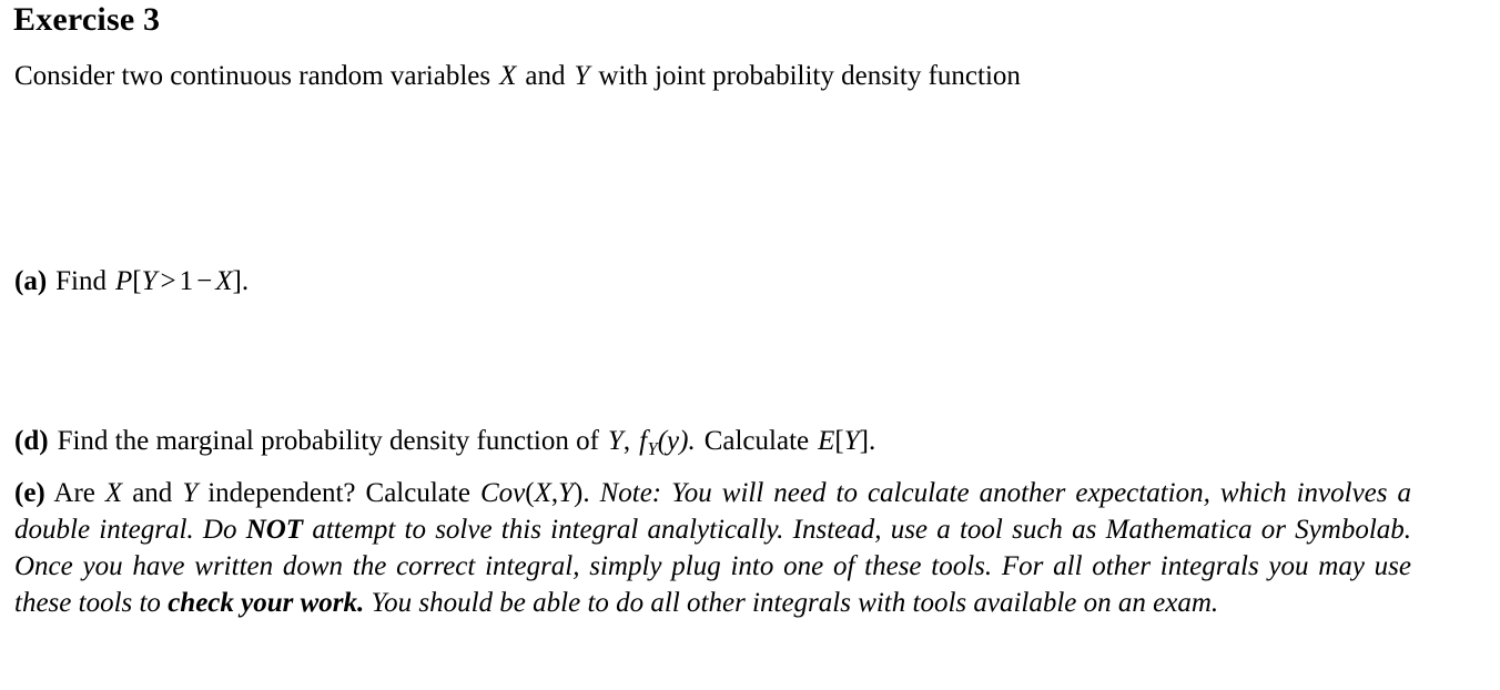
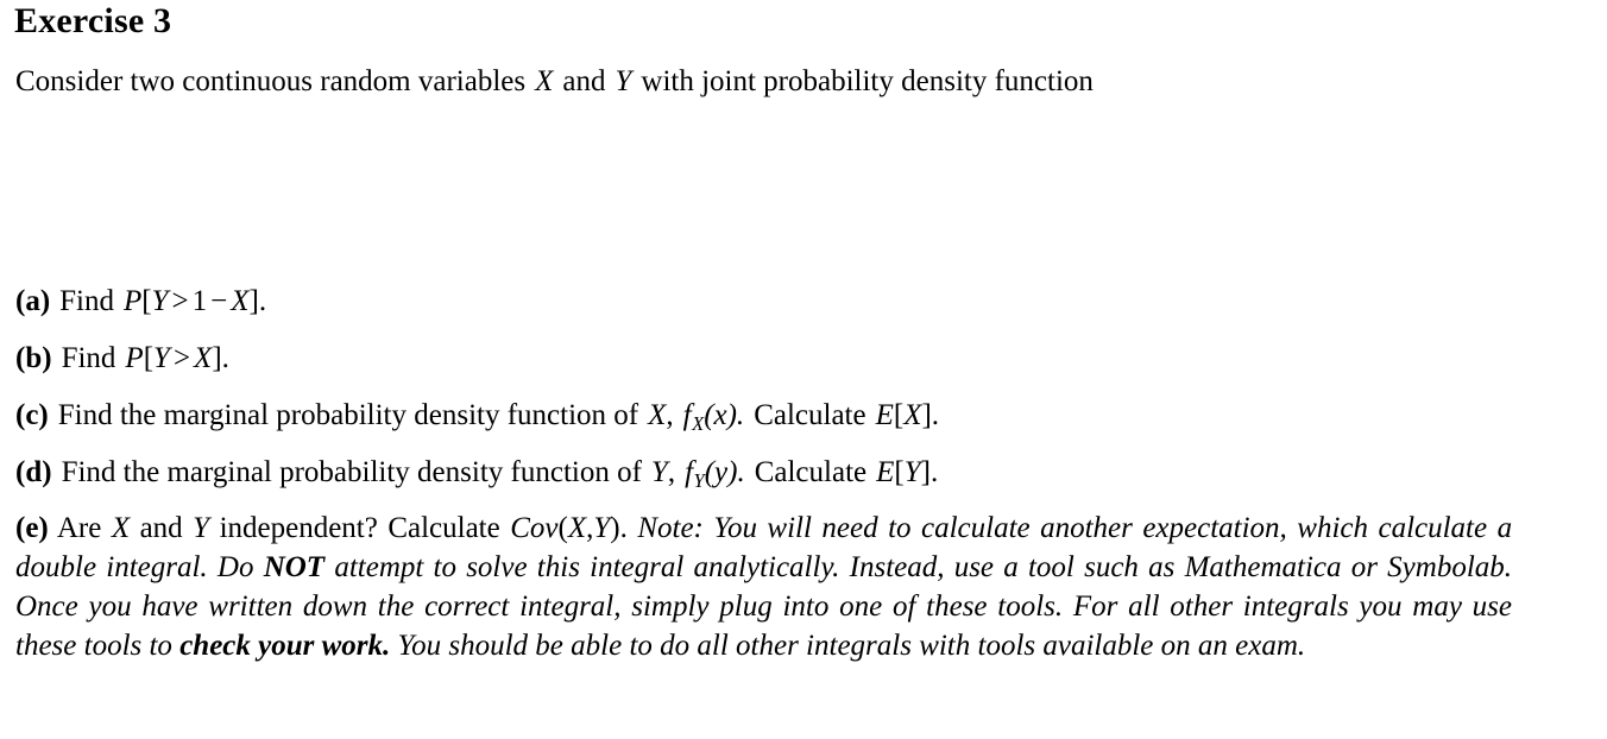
  Exercise 3
  Consider two continuous random variables X and Y with joint probability density function
  (a) Find P[Y>1−X].
+ (b) Find P[Y>X].
+ (c) Find the marginal probability density function of X, fX(x). Calculate E[X].
  (d) Find the marginal probability density function of Y, fY(y). Calculate E[Y].
- (e) Are X and Y independent? Calculate Cov(X,Y). Note: You will need to calculate another expectation, which involves a double integral. Do NOT attempt to solve this integral analytically. Instead, use a tool such as Mathematica or Symbolab. Once you have written down the correct integral, simply plug into one of these tools. For all other integrals you may use these tools to check your work. You should be able to do all other integrals with tools available on an exam.
+ (e) Are X and Y independent? Calculate Cov(X,Y). Note: You will need to calculate another expectation, which calculate a double integral. Do NOT attempt to solve this integral analytically. Instead, use a tool such as Mathematica or Symbolab. Once you have written down the correct integral, simply plug into one of these tools. For all other integrals you may use these tools to check your work. You should be able to do all other integrals with tools available on an exam.
